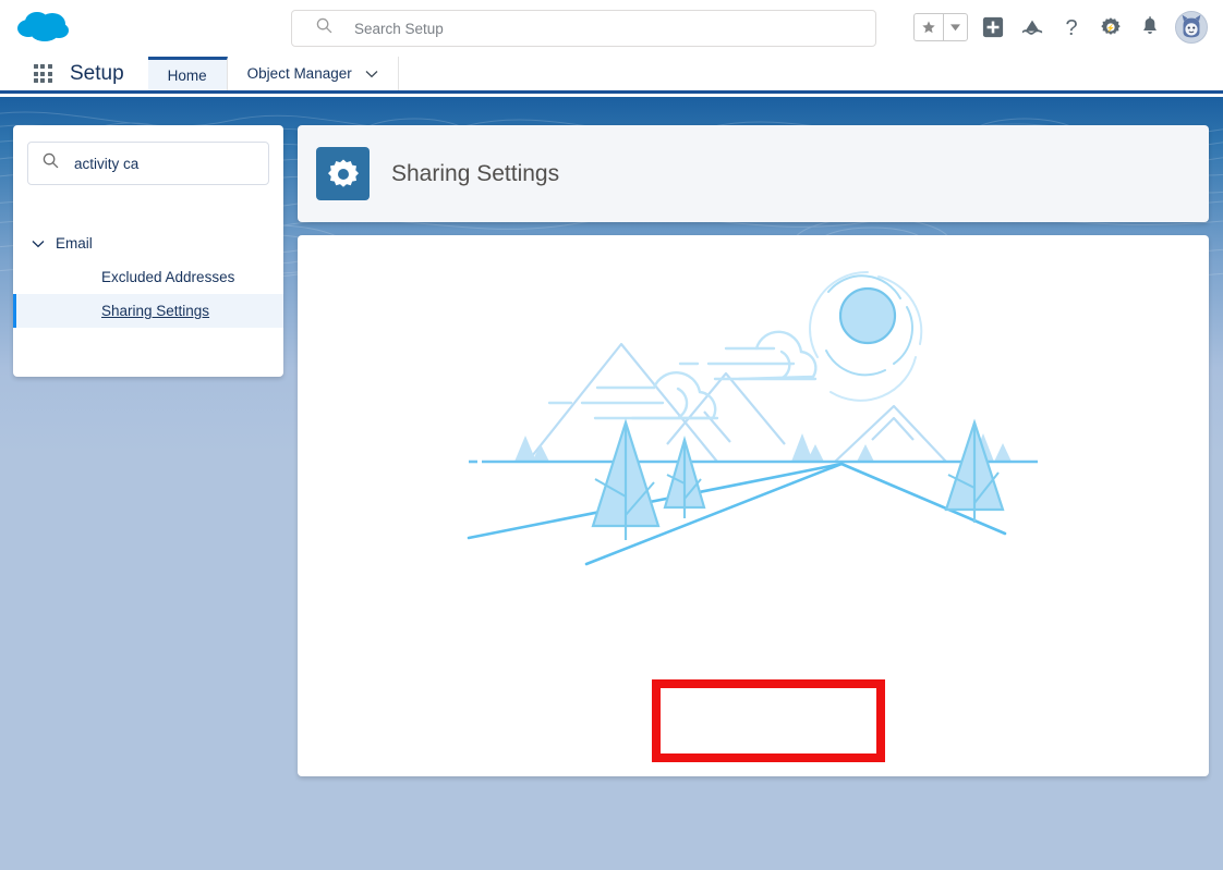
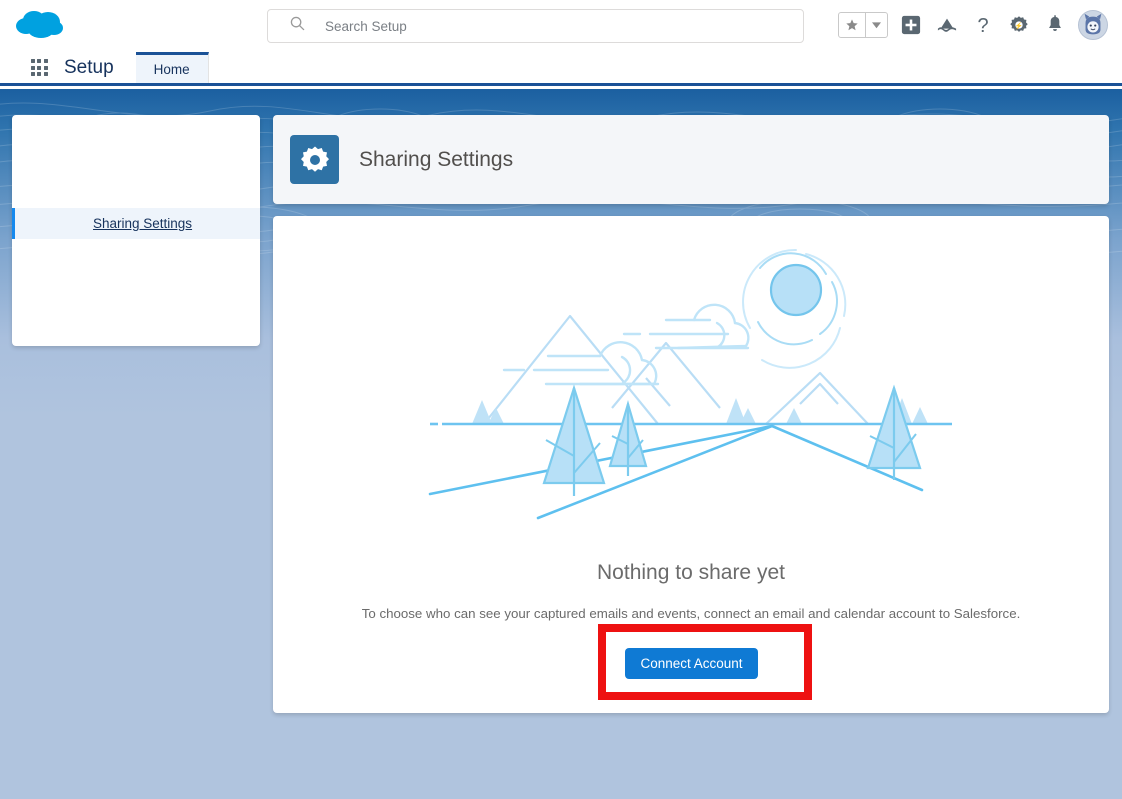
  Search Setup
  ?
  Setup
  Home
- Object Manager
- activity ca
- Email
- Excluded Addresses
  Sharing Settings
  Sharing Settings
+ Nothing to share yet
+ To choose who can see your captured emails and events, connect an email and calendar account to Salesforce.
+ Connect Account
